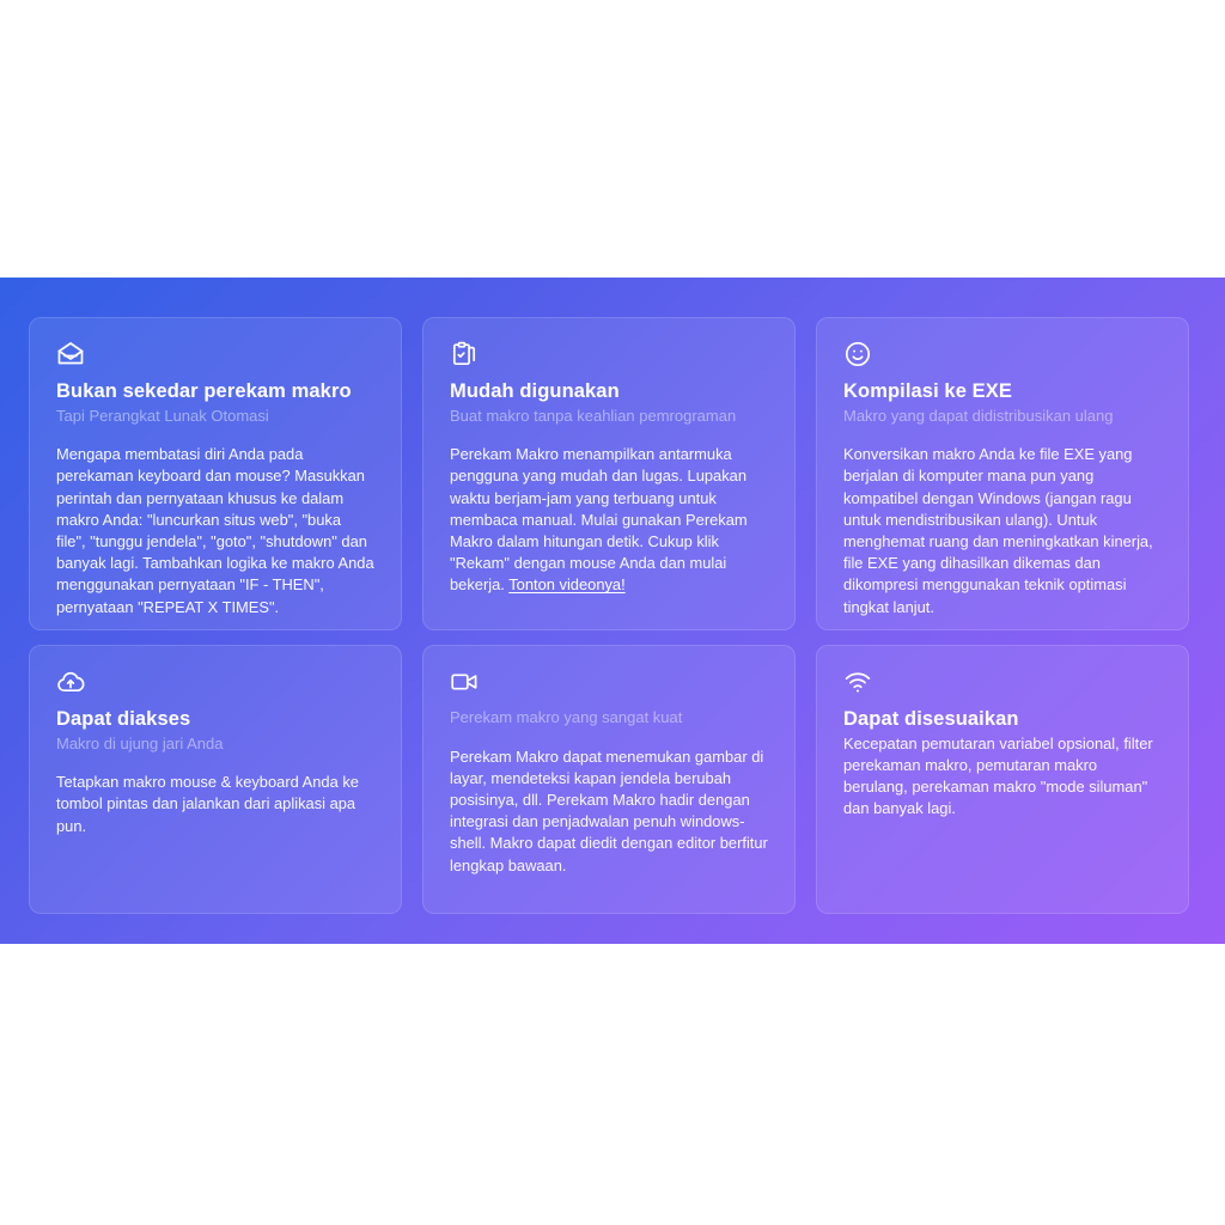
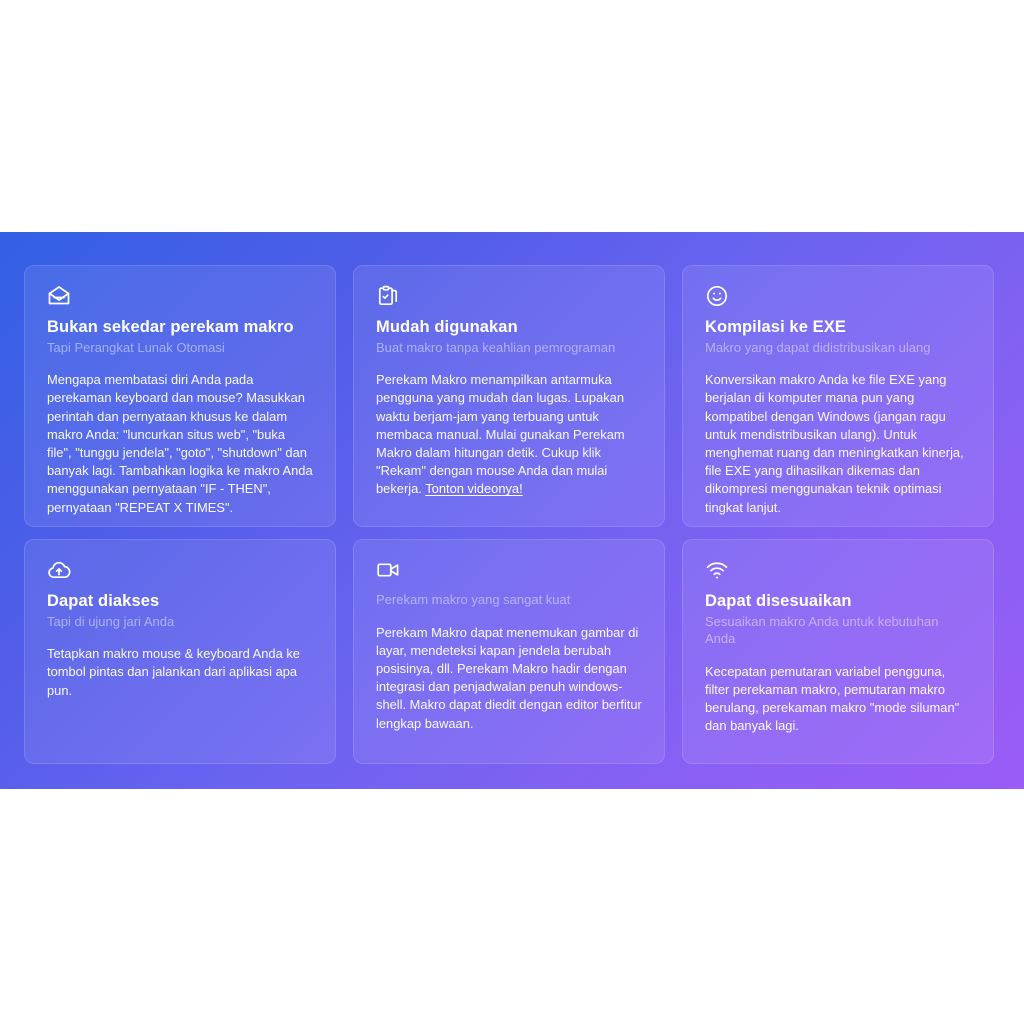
  Bukan sekedar perekam makro
  Tapi Perangkat Lunak Otomasi
  Mengapa membatasi diri Anda pada perekaman keyboard dan mouse? Masukkan perintah dan pernyataan khusus ke dalam makro Anda: "luncurkan situs web", "buka file", "tunggu jendela", "goto", "shutdown" dan banyak lagi. Tambahkan logika ke makro Anda menggunakan pernyataan "IF - THEN", pernyataan "REPEAT X TIMES".
  Mudah digunakan
  Buat makro tanpa keahlian pemrograman
  Perekam Makro menampilkan antarmuka pengguna yang mudah dan lugas. Lupakan waktu berjam-jam yang terbuang untuk membaca manual. Mulai gunakan Perekam Makro dalam hitungan detik. Cukup klik "Rekam" dengan mouse Anda dan mulai bekerja. Tonton videonya!
  Kompilasi ke EXE
  Makro yang dapat didistribusikan ulang
  Konversikan makro Anda ke file EXE yang berjalan di komputer mana pun yang kompatibel dengan Windows (jangan ragu untuk mendistribusikan ulang). Untuk menghemat ruang dan meningkatkan kinerja, file EXE yang dihasilkan dikemas dan dikompresi menggunakan teknik optimasi tingkat lanjut.
  Dapat diakses
- Makro di ujung jari Anda
+ Tapi di ujung jari Anda
  Tetapkan makro mouse & keyboard Anda ke tombol pintas dan jalankan dari aplikasi apa pun.
  Perekam makro yang sangat kuat
  Perekam Makro dapat menemukan gambar di layar, mendeteksi kapan jendela berubah posisinya, dll. Perekam Makro hadir dengan integrasi dan penjadwalan penuh windows-shell. Makro dapat diedit dengan editor berfitur lengkap bawaan.
  Dapat disesuaikan
+ Sesuaikan makro Anda untuk kebutuhan Anda
- Kecepatan pemutaran variabel opsional, filter perekaman makro, pemutaran makro berulang, perekaman makro "mode siluman" dan banyak lagi.
+ Kecepatan pemutaran variabel pengguna, filter perekaman makro, pemutaran makro berulang, perekaman makro "mode siluman" dan banyak lagi.
